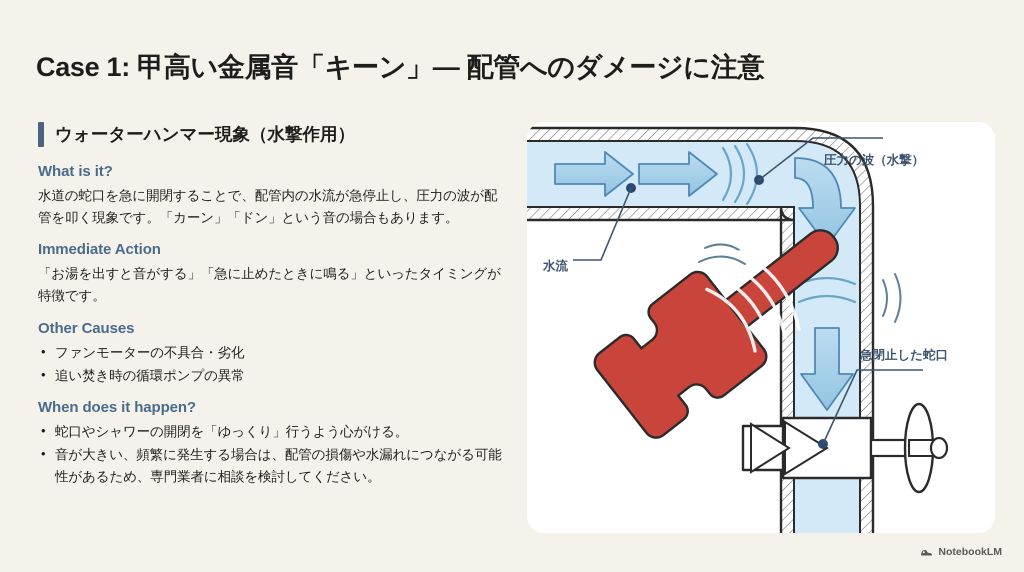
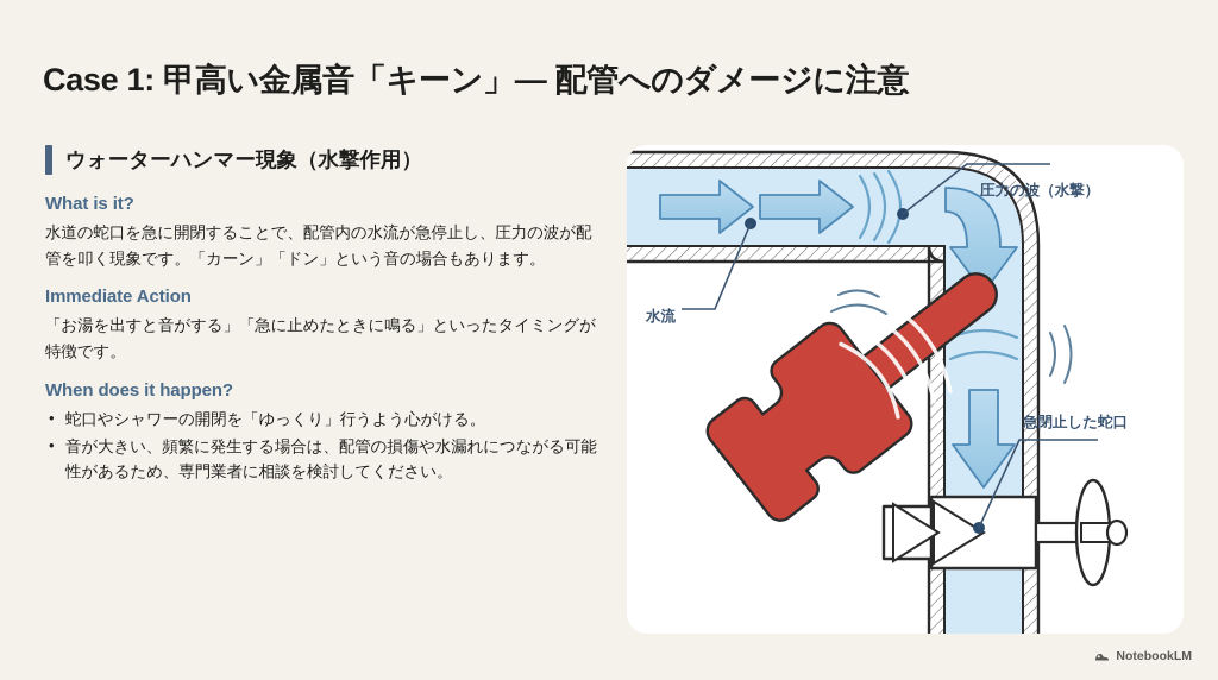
  Case 1: 甲高い金属音「キーン」― 配管へのダメージに注意
  ウォーターハンマー現象（水撃作用）
  What is it?
  水道の蛇口を急に開閉することで、配管内の水流が急停止し、圧力の波が配管を叩く現象です。「カーン」「ドン」という音の場合もあります。
  Immediate Action
  「お湯を出すと音がする」「急に止めたときに鳴る」といったタイミングが特徴です。
- Other Causes
- ファンモーターの不具合・劣化
- 追い焚き時の循環ポンプの異常
  When does it happen?
  蛇口やシャワーの開閉を「ゆっくり」行うよう心がける。
  音が大きい、頻繁に発生する場合は、配管の損傷や水漏れにつながる可能性があるため、専門業者に相談を検討してください。
  圧力の波（水撃）
  水流
  急閉止した蛇口
  NotebookLM
